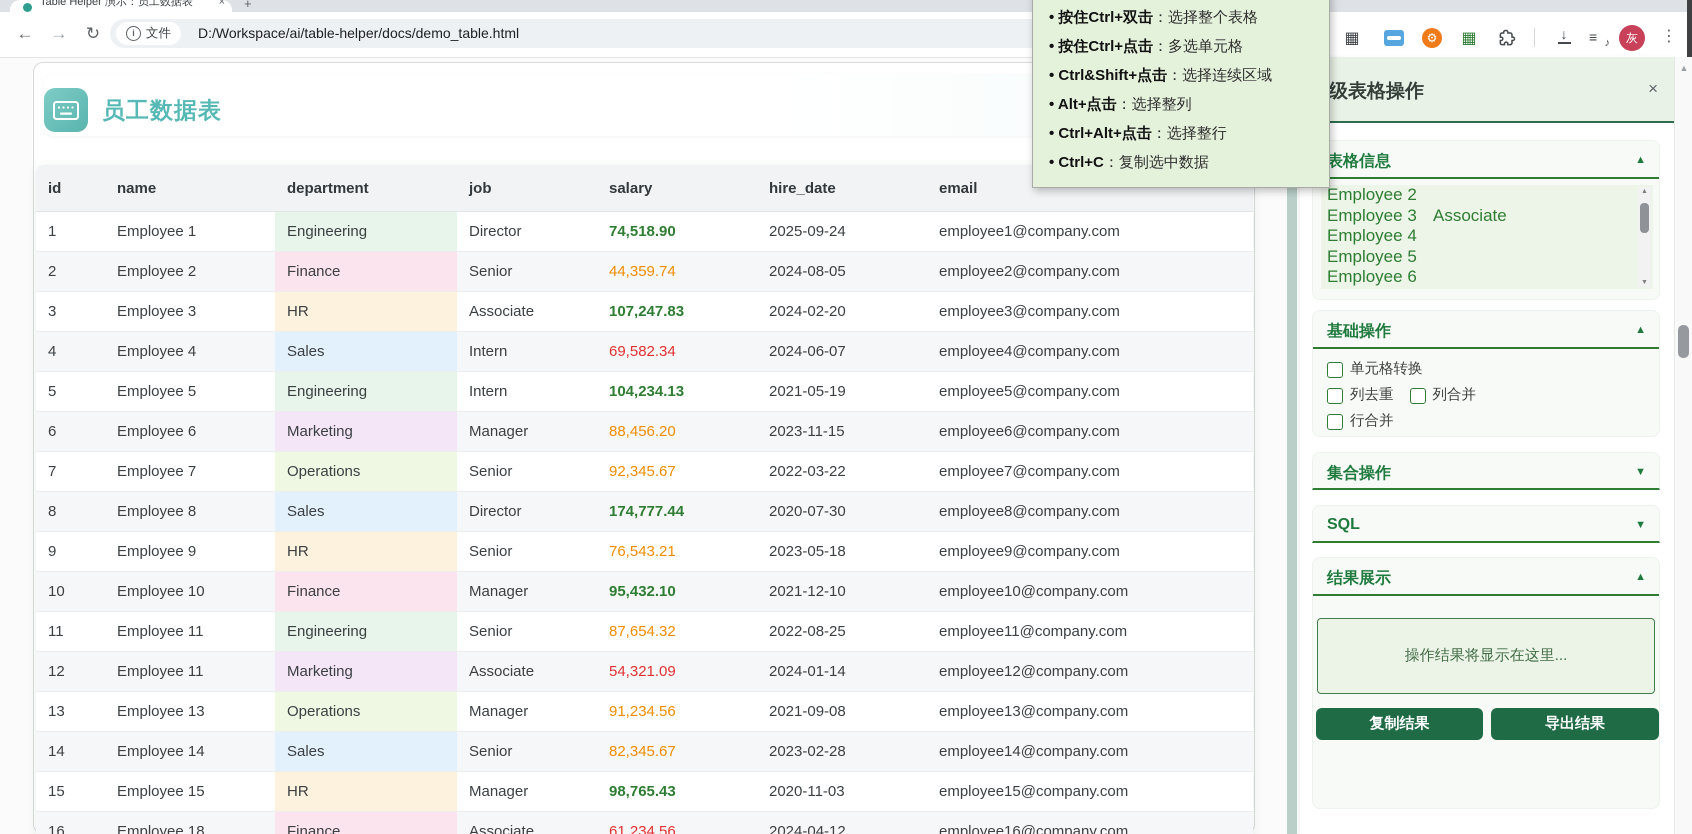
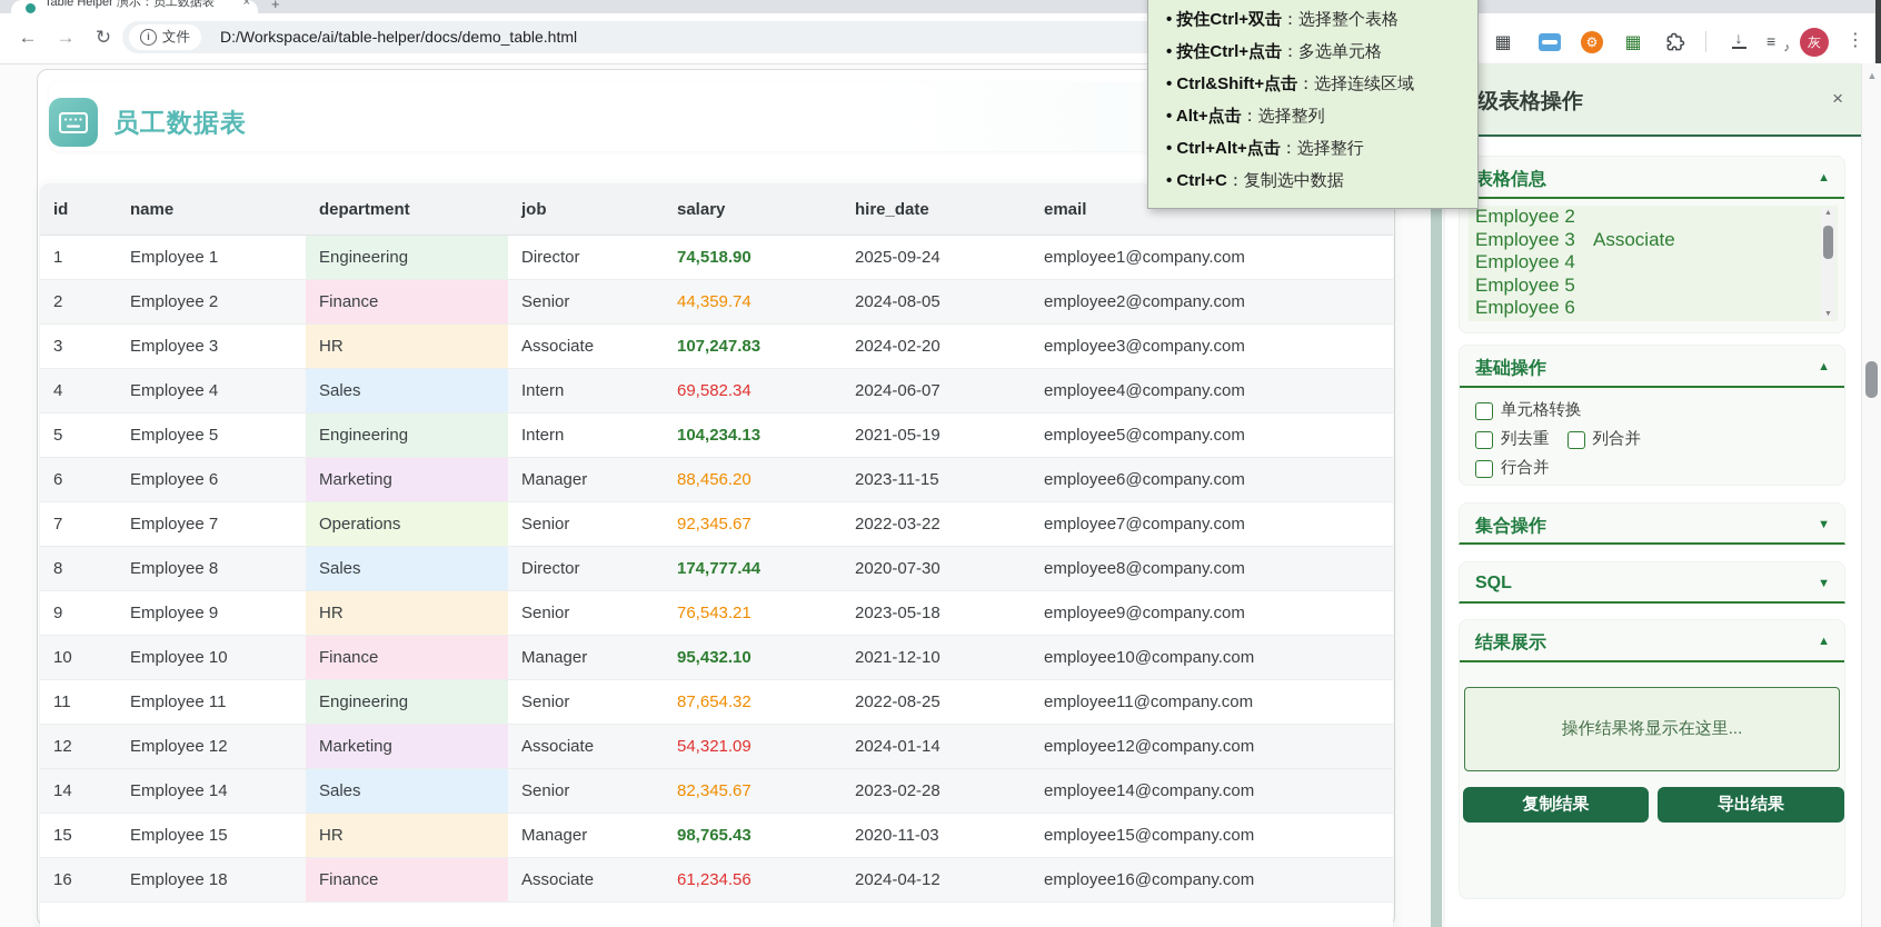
  Table Helper 演示：员工数据表
  ×
  +
  ←
  →
  ↻
  i
  文件
  D:/Workspace/ai/table-helper/docs/demo_table.html
  ▦
  ⚙
  ▦
  ↓
  ≡
  ♪
  灰
  ⋮
  员工数据表
  id	name	department	job	salary	hire_date	email
  1	Employee 1	Engineering	Director	74,518.90	2025-09-24	employee1@company.com
  2	Employee 2	Finance	Senior	44,359.74	2024-08-05	employee2@company.com
  3	Employee 3	HR	Associate	107,247.83	2024-02-20	employee3@company.com
  4	Employee 4	Sales	Intern	69,582.34	2024-06-07	employee4@company.com
  5	Employee 5	Engineering	Intern	104,234.13	2021-05-19	employee5@company.com
  6	Employee 6	Marketing	Manager	88,456.20	2023-11-15	employee6@company.com
  7	Employee 7	Operations	Senior	92,345.67	2022-03-22	employee7@company.com
  8	Employee 8	Sales	Director	174,777.44	2020-07-30	employee8@company.com
  9	Employee 9	HR	Senior	76,543.21	2023-05-18	employee9@company.com
  10	Employee 10	Finance	Manager	95,432.10	2021-12-10	employee10@company.com
  11	Employee 11	Engineering	Senior	87,654.32	2022-08-25	employee11@company.com
- 12	Employee 11	Marketing	Associate	54,321.09	2024-01-14	employee12@company.com
+ 12	Employee 12	Marketing	Associate	54,321.09	2024-01-14	employee12@company.com
- 13	Employee 13	Operations	Manager	91,234.56	2021-09-08	employee13@company.com
  14	Employee 14	Sales	Senior	82,345.67	2023-02-28	employee14@company.com
  15	Employee 15	HR	Manager	98,765.43	2020-11-03	employee15@company.com
  16	Employee 18	Finance	Associate	61,234.56	2024-04-12	employee16@company.com
  • 按住Ctrl+双击：选择整个表格
  • 按住Ctrl+点击：多选单元格
  • Ctrl&Shift+点击：选择连续区域
  • Alt+点击：选择整列
  • Ctrl+Alt+点击：选择整行
  • Ctrl+C：复制选中数据
  级表格操作
  ×
  表格信息
  ▲
  Employee 2
  Employee 3 Associate
  Employee 4
  Employee 5
  Employee 6
  基础操作
  ▲
  单元格转换
  列去重
  列合并
  行合并
  集合操作
  ▼
  SQL
  ▼
  结果展示
  ▲
  操作结果将显示在这里...
  复制结果
  导出结果
  ▲
